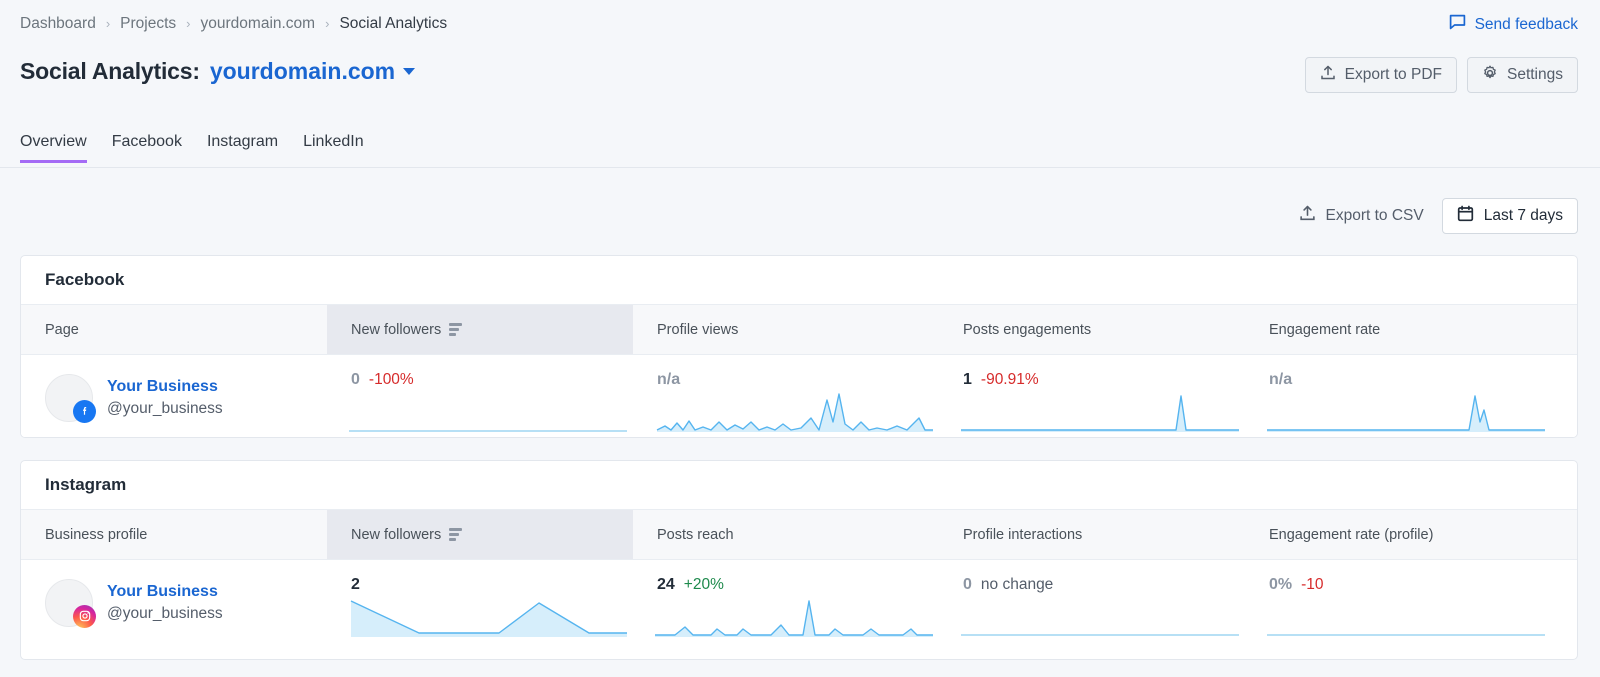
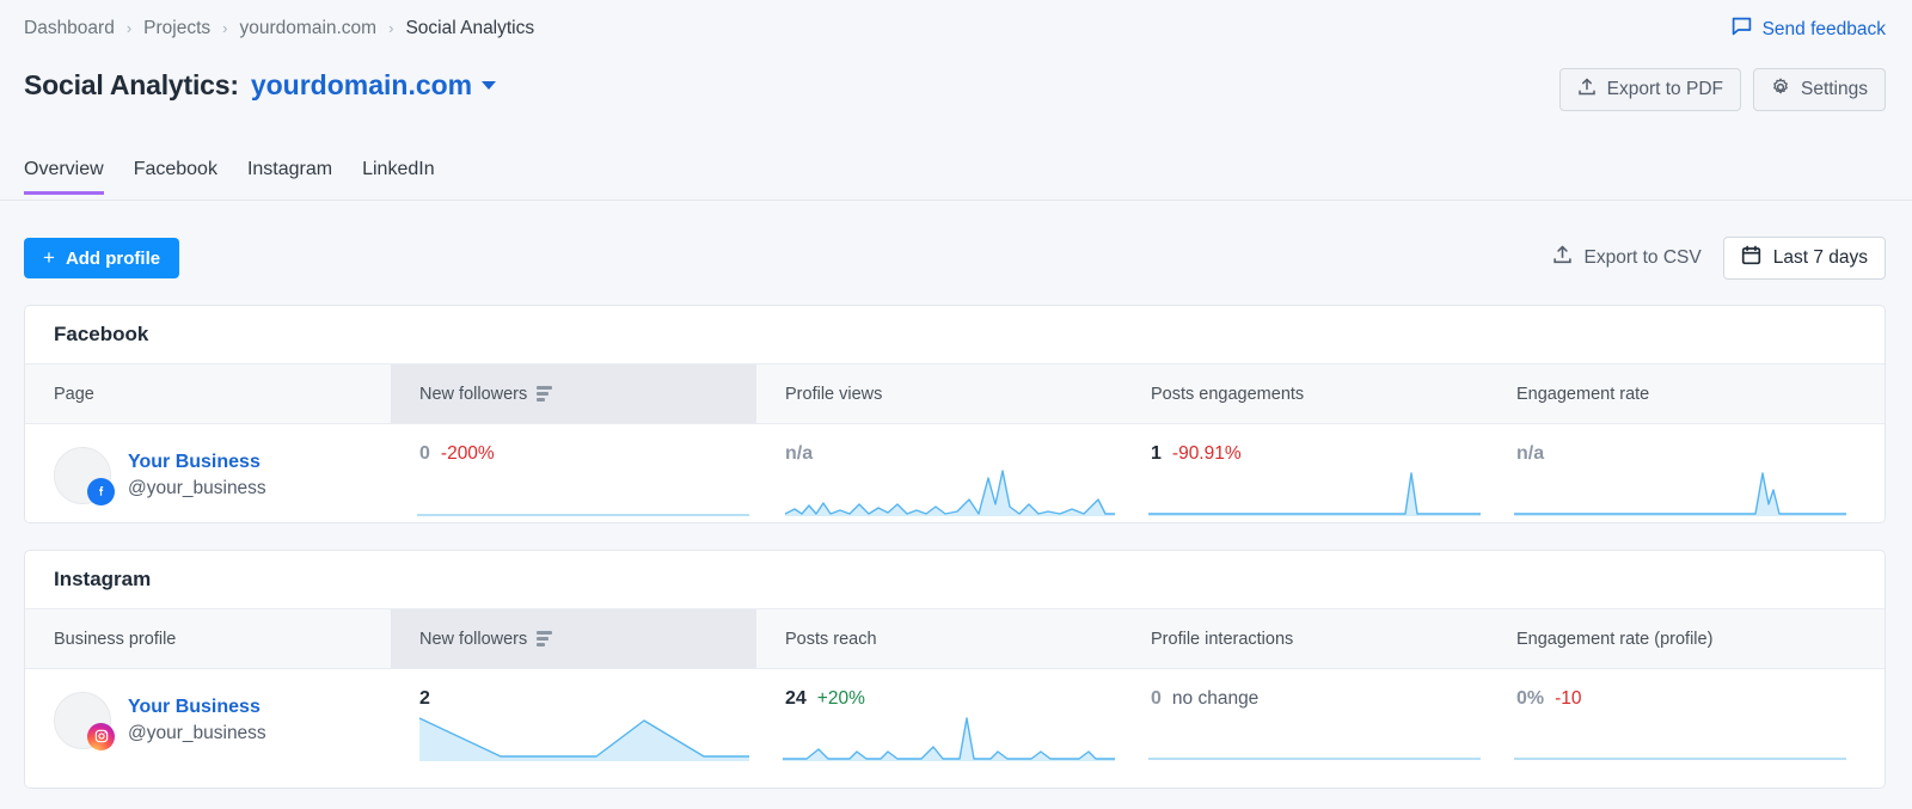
  Dashboard
  ›
  Projects
  ›
  yourdomain.com
  ›
  Social Analytics
  Send feedback
  Social Analytics:
  yourdomain.com
  Export to PDF
  Settings
  Overview
  Facebook
  Instagram
  LinkedIn
+ +
+ Add profile
  Export to CSV
  Last 7 days
  Facebook
  Page
  New followers
  Profile views
  Posts engagements
  Engagement rate
  Your Business
  @your_business
  0
- -100%
+ -200%
  n/a
  1
  -90.91%
  n/a
  Instagram
  Business profile
  New followers
  Posts reach
  Profile interactions
  Engagement rate (profile)
  Your Business
  @your_business
  2
  24
  +20%
  0
  no change
  0%
  -10
